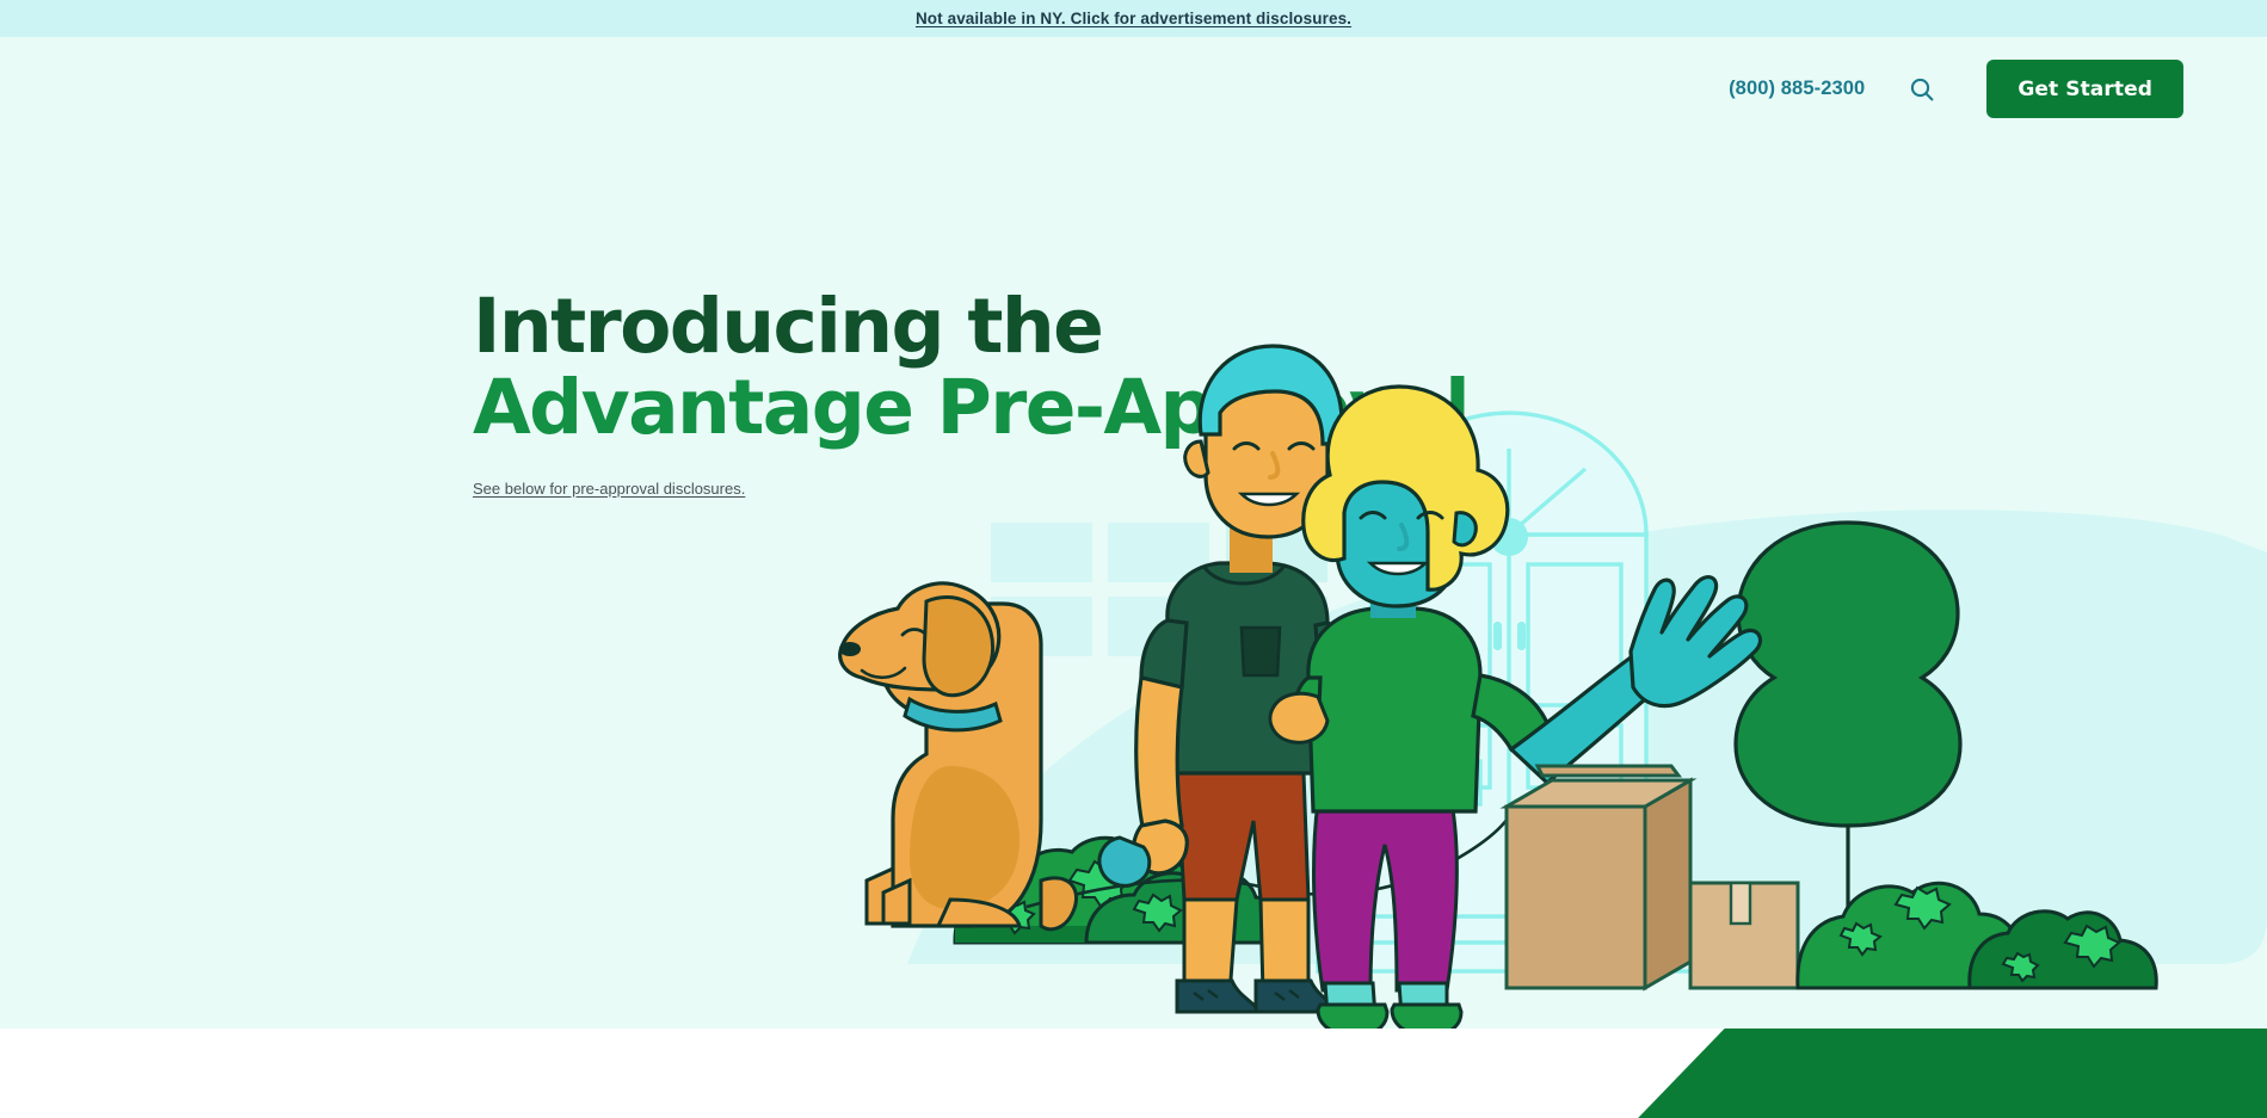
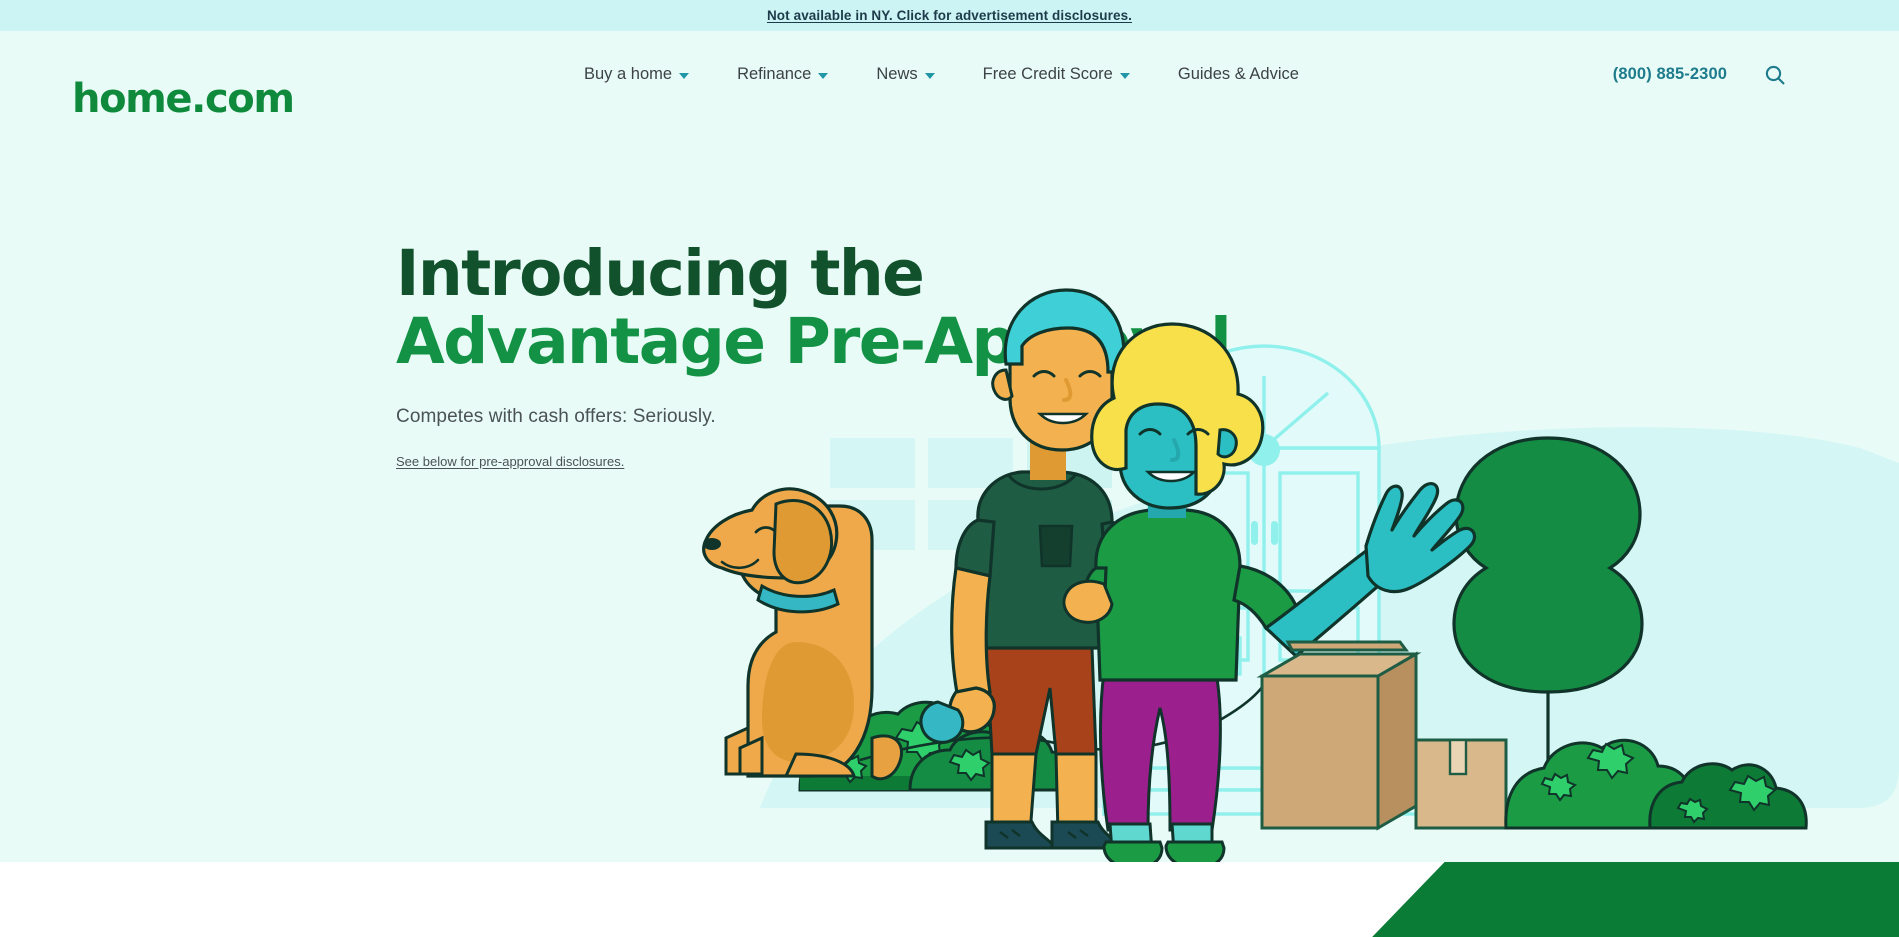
  Not available in NY. Click for advertisement disclosures.
+ home.com
+ Buy a home
+ Refinance
+ News
+ Free Credit Score
+ Guides & Advice
  (800) 885-2300
- Get Started
  Introducing the Advantage Pre-Ap
+ Competes with cash offers: Seriously.
  See below for pre-approval disclosures.
